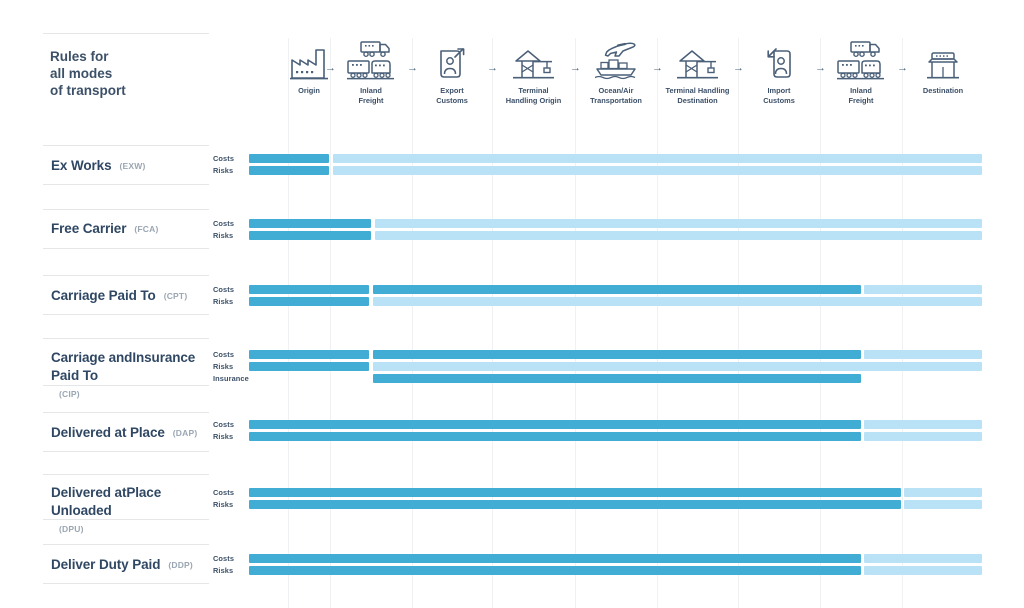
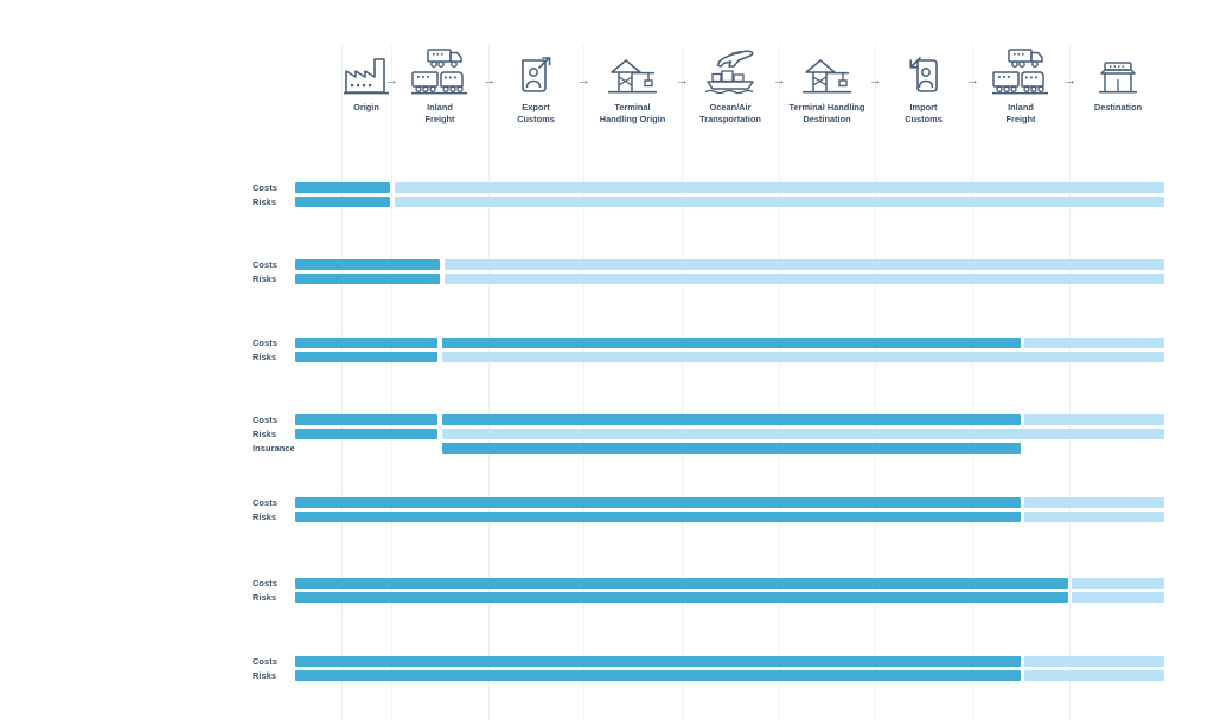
- Rules for
- all modes
- of transport
- Ex Works (EXW)
- Free Carrier (FCA)
- Carriage Paid To (CPT)
- Carriage andInsurance Paid To(CIP)
- Delivered at Place (DAP)
- Delivered atPlace Unloaded(DPU)
- Deliver Duty Paid (DDP)
  →
  Origin
  →
  Inland
  Freight
  →
  Export
  Customs
  →
  Terminal
  Handling Origin
  →
  Ocean/Air
  Transportation
  →
  Terminal Handling
  Destination
  →
  Import
  Customs
  →
  Inland
  Freight
  Destination
  Costs
  Risks
  Costs
  Risks
  Costs
  Risks
  Costs
  Risks
  Insurance
  Costs
  Risks
  Costs
  Risks
  Costs
  Risks
